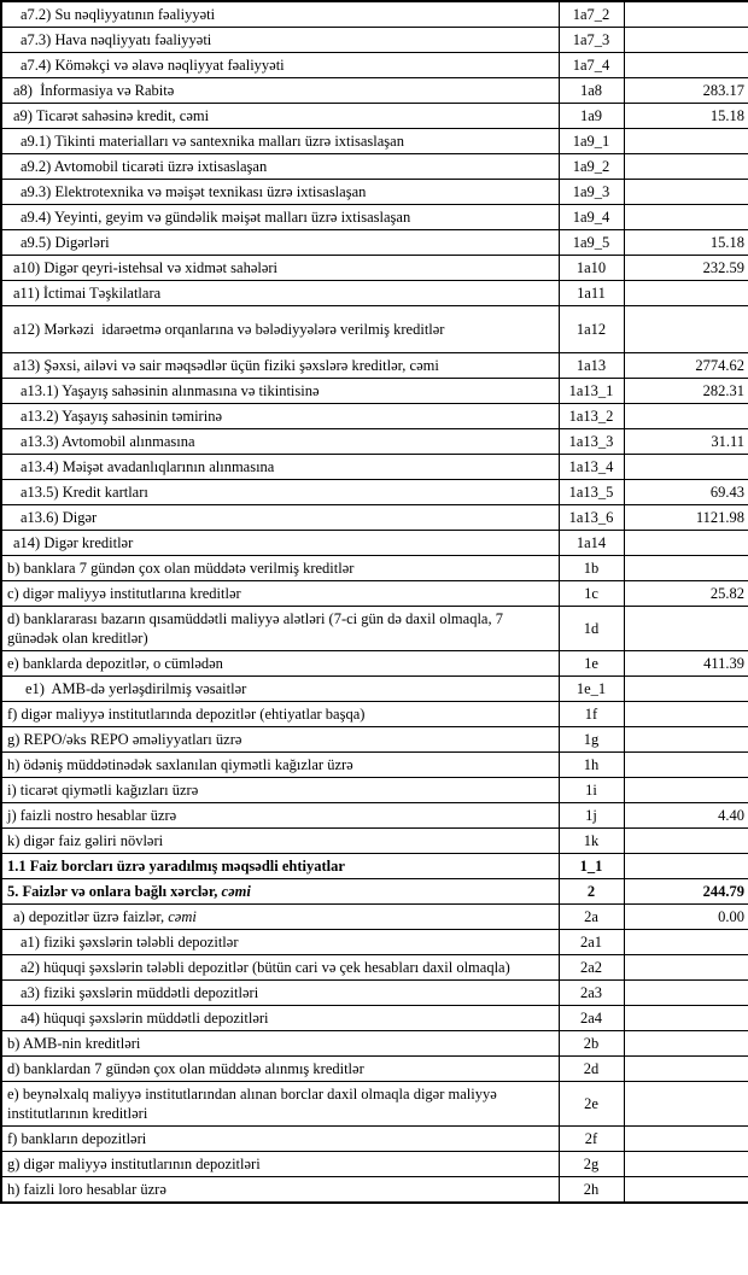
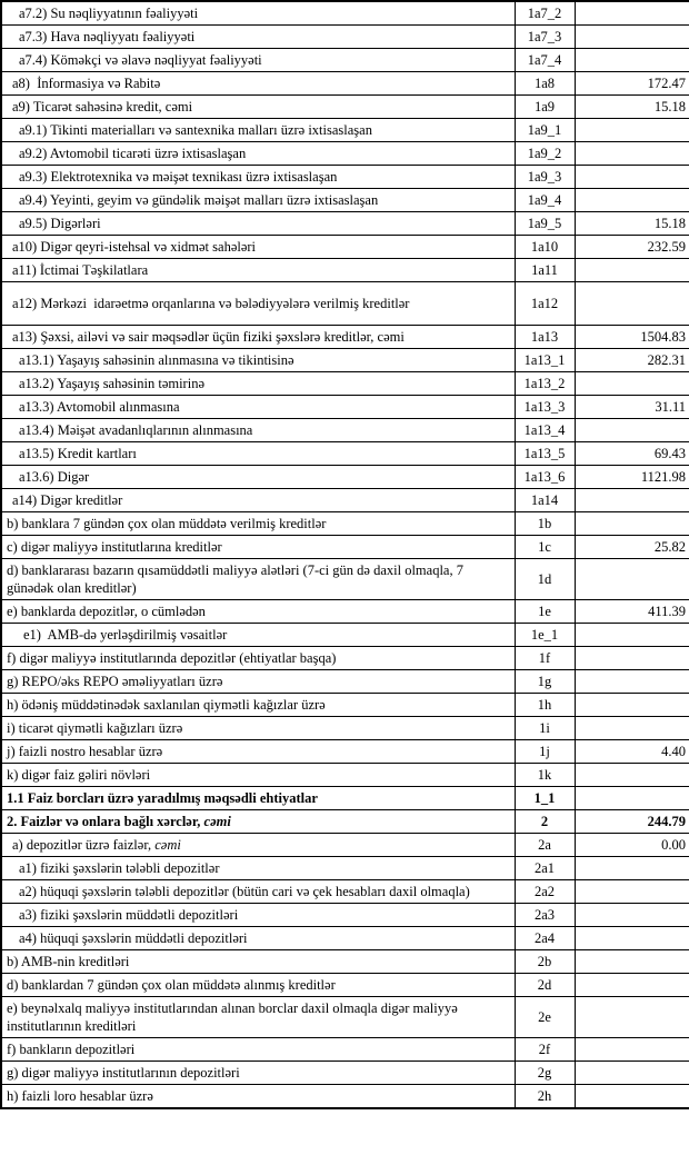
  a7.2) Su nəqliyyatının fəaliyyəti	1a7_2
  a7.3) Hava nəqliyyatı fəaliyyəti	1a7_3
  a7.4) Köməkçi və əlavə nəqliyyat fəaliyyəti	1a7_4
- a8) İnformasiya və Rabitə	1a8	283.17
+ a8) İnformasiya və Rabitə	1a8	172.47
  a9) Ticarət sahəsinə kredit, cəmi	1a9	15.18
  a9.1) Tikinti materialları və santexnika malları üzrə ixtisaslaşan	1a9_1
  a9.2) Avtomobil ticarəti üzrə ixtisaslaşan	1a9_2
  a9.3) Elektrotexnika və məişət texnikası üzrə ixtisaslaşan	1a9_3
  a9.4) Yeyinti, geyim və gündəlik məişət malları üzrə ixtisaslaşan	1a9_4
  a9.5) Digərləri	1a9_5	15.18
  a10) Digər qeyri-istehsal və xidmət sahələri	1a10	232.59
  a11) İctimai Təşkilatlara	1a11
  a12) Mərkəzi idarəetmə orqanlarına və bələdiyyələrə verilmiş kreditlər	1a12
- a13) Şəxsi, ailəvi və sair məqsədlər üçün fiziki şəxslərə kreditlər, cəmi	1a13	2774.62
+ a13) Şəxsi, ailəvi və sair məqsədlər üçün fiziki şəxslərə kreditlər, cəmi	1a13	1504.83
  a13.1) Yaşayış sahəsinin alınmasına və tikintisinə	1a13_1	282.31
  a13.2) Yaşayış sahəsinin təmirinə	1a13_2
  a13.3) Avtomobil alınmasına	1a13_3	31.11
  a13.4) Məişət avadanlıqlarının alınmasına	1a13_4
  a13.5) Kredit kartları	1a13_5	69.43
  a13.6) Digər	1a13_6	1121.98
  a14) Digər kreditlər	1a14
  b) banklara 7 gündən çox olan müddətə verilmiş kreditlər	1b
  c) digər maliyyə institutlarına kreditlər	1c	25.82
  d) banklararası bazarın qısamüddətli maliyyə alətləri (7-ci gün də daxil olmaqla, 7 günədək olan kreditlər)	1d
  e) banklarda depozitlər, o cümlədən	1e	411.39
  e1) AMB-də yerləşdirilmiş vəsaitlər	1e_1
  f) digər maliyyə institutlarında depozitlər (ehtiyatlar başqa)	1f
  g) REPO/əks REPO əməliyyatları üzrə	1g
  h) ödəniş müddətinədək saxlanılan qiymətli kağızlar üzrə	1h
  i) ticarət qiymətli kağızları üzrə	1i
  j) faizli nostro hesablar üzrə	1j	4.40
  k) digər faiz gəliri növləri	1k
  1.1 Faiz borcları üzrə yaradılmış məqsədli ehtiyatlar	1_1
- 5. Faizlər və onlara bağlı xərclər, cəmi	2	244.79
+ 2. Faizlər və onlara bağlı xərclər, cəmi	2	244.79
  a) depozitlər üzrə faizlər, cəmi	2a	0.00
  a1) fiziki şəxslərin tələbli depozitlər	2a1
  a2) hüquqi şəxslərin tələbli depozitlər (bütün cari və çek hesabları daxil olmaqla)	2a2
  a3) fiziki şəxslərin müddətli depozitləri	2a3
  a4) hüquqi şəxslərin müddətli depozitləri	2a4
  b) AMB-nin kreditləri	2b
  d) banklardan 7 gündən çox olan müddətə alınmış kreditlər	2d
  e) beynəlxalq maliyyə institutlarından alınan borclar daxil olmaqla digər maliyyə institutlarının kreditləri	2e
  f) bankların depozitləri	2f
  g) digər maliyyə institutlarının depozitləri	2g
  h) faizli loro hesablar üzrə	2h
